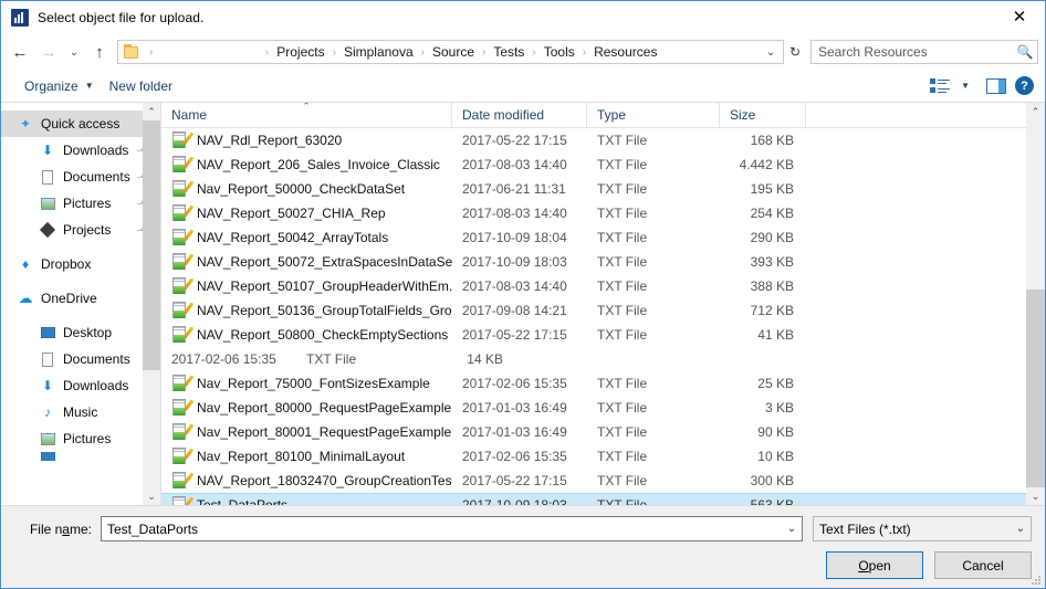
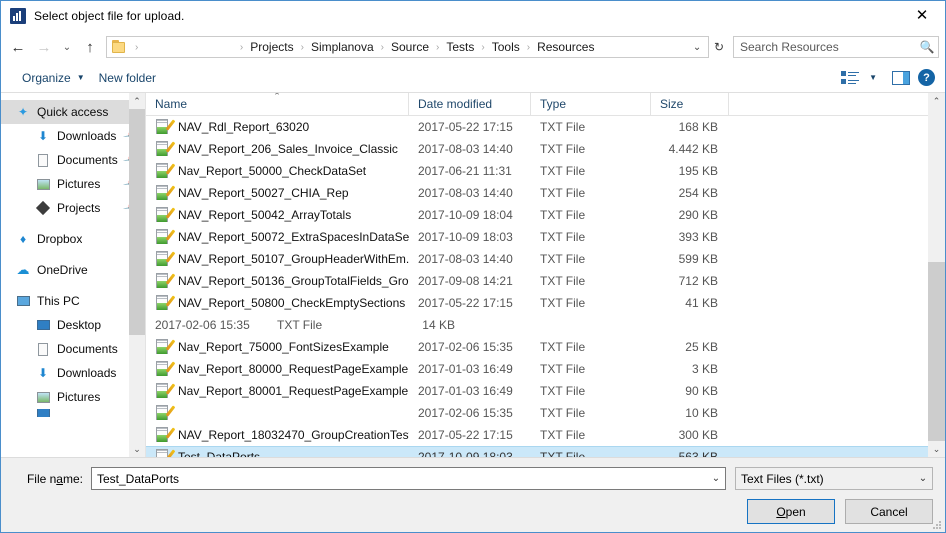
  Select object file for upload.
  ✕
  ←
  →
  ⌄
  ↑
  ›
  ›
  Projects
  ›
  Simplanova
  ›
  Source
  ›
  Tests
  ›
  Tools
  ›
  Resources
  ⌄
  ↻
  Search Resources
  🔍
  Organize
  ▼
  New folder
  ▼
  ?
  ✦
  Quick access
  ⬇
  Downloads
  Documents
  Pictures
  Projects
  ♦
  Dropbox
  ☁
  OneDrive
+ This PC
  Desktop
  Documents
  ⬇
  Downloads
- ♪
- Music
  Pictures
  ⌃
  ⌄
  ⌃
  Name
  Date modified
  Type
  Size
  NAV_Rdl_Report_63020
  2017-05-22 17:15
  TXT File
  168 KB
  NAV_Report_206_Sales_Invoice_Classic
  2017-08-03 14:40
  TXT File
  4.442 KB
  Nav_Report_50000_CheckDataSet
  2017-06-21 11:31
  TXT File
  195 KB
  NAV_Report_50027_CHIA_Rep
  2017-08-03 14:40
  TXT File
  254 KB
  NAV_Report_50042_ArrayTotals
  2017-10-09 18:04
  TXT File
  290 KB
  NAV_Report_50072_ExtraSpacesInDataSe
  2017-10-09 18:03
  TXT File
  393 KB
  NAV_Report_50107_GroupHeaderWithEm.
  2017-08-03 14:40
  TXT File
- 388 KB
+ 599 KB
  NAV_Report_50136_GroupTotalFields_Gro
  2017-09-08 14:21
  TXT File
  712 KB
  NAV_Report_50800_CheckEmptySections
  2017-05-22 17:15
  TXT File
  41 KB
  2017-02-06 15:35
  TXT File
  14 KB
  Nav_Report_75000_FontSizesExample
  2017-02-06 15:35
  TXT File
  25 KB
  Nav_Report_80000_RequestPageExample
  2017-01-03 16:49
  TXT File
  3 KB
  Nav_Report_80001_RequestPageExample
  2017-01-03 16:49
  TXT File
  90 KB
- Nav_Report_80100_MinimalLayout
  2017-02-06 15:35
  TXT File
  10 KB
  NAV_Report_18032470_GroupCreationTes
  2017-05-22 17:15
  TXT File
  300 KB
  ⌃
  ⌄
  File name:
  Test_DataPorts
  ⌄
  Text Files (*.txt)
  ⌄
  O
  pen
  Cancel
